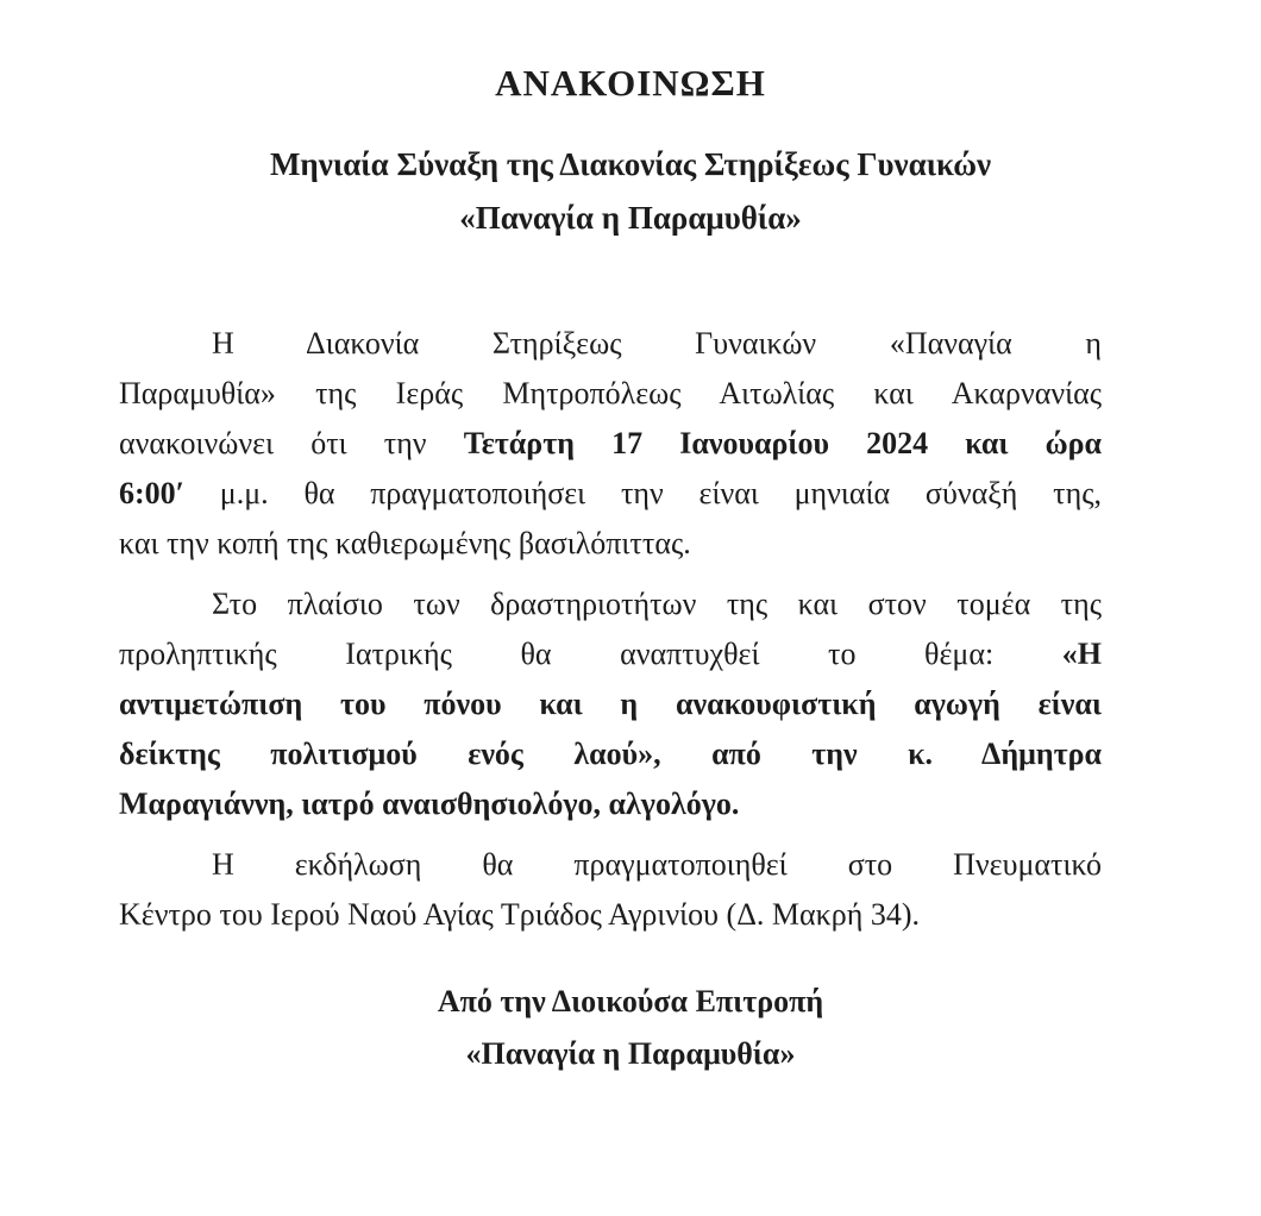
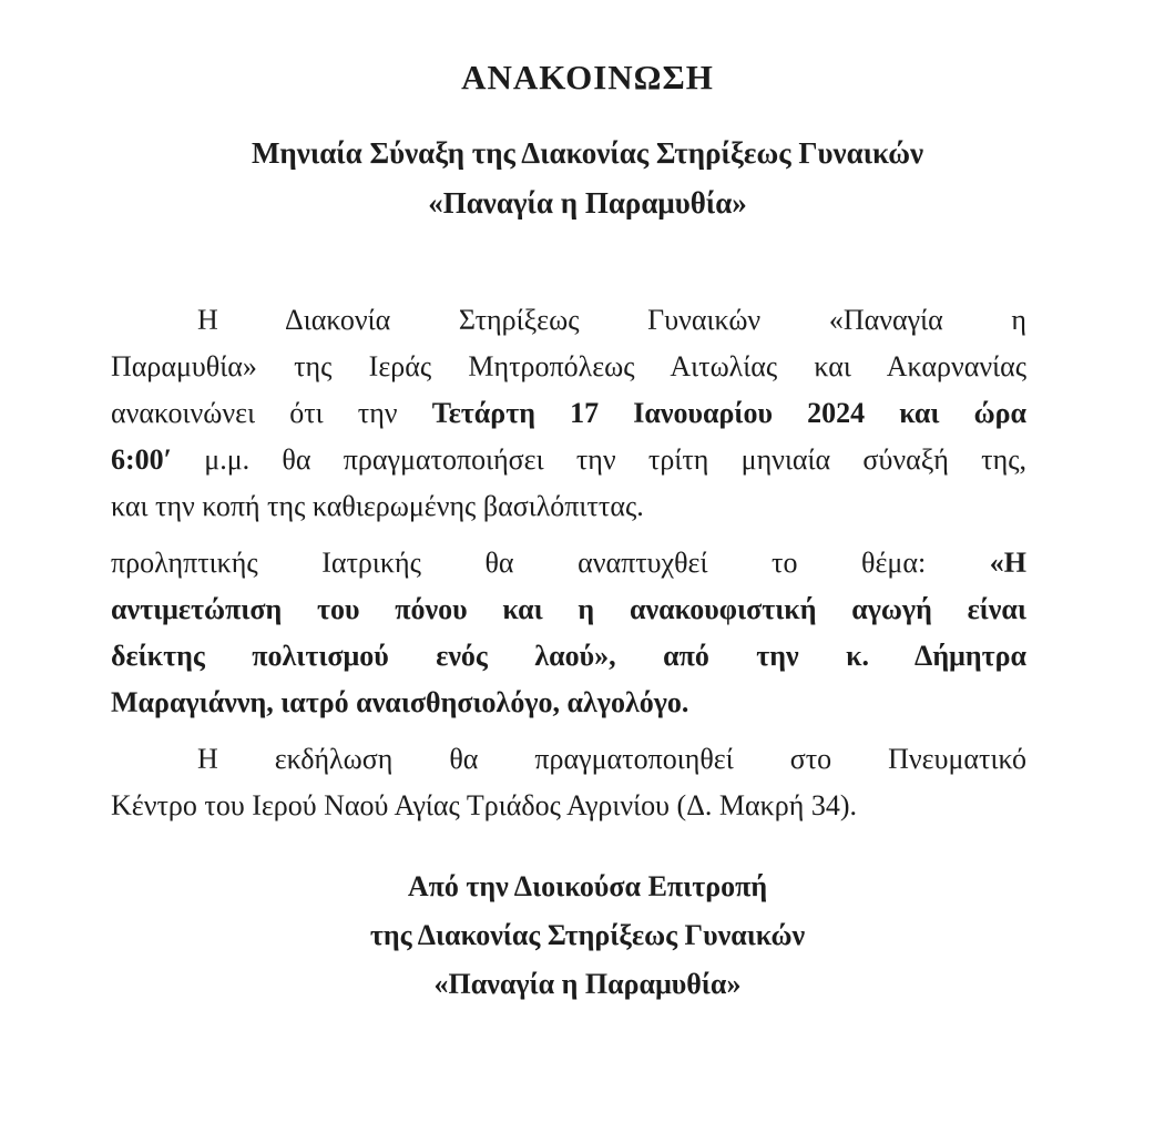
  ΑΝΑΚΟΙΝΩΣΗ
  Μηνιαία Σύναξη της Διακονίας Στηρίξεως Γυναικών
  «Παναγία η Παραμυθία»
  Η Διακονία Στηρίξεως Γυναικών «Παναγία η
  Παραμυθία» της Ιεράς Μητροπόλεως Αιτωλίας και Ακαρνανίας
  ανακοινώνει ότι την Τετάρτη 17 Ιανουαρίου 2024 και ώρα
- 6:00′ μ.μ. θα πραγματοποιήσει την είναι μηνιαία σύναξή της,
+ 6:00′ μ.μ. θα πραγματοποιήσει την τρίτη μηνιαία σύναξή της,
  και την κοπή της καθιερωμένης βασιλόπιττας.
- Στο πλαίσιο των δραστηριοτήτων της και στον τομέα της
  προληπτικής Ιατρικής θα αναπτυχθεί το θέμα: «Η
  αντιμετώπιση του πόνου και η ανακουφιστική αγωγή είναι
  δείκτης πολιτισμού ενός λαού», από την κ. Δήμητρα
  Μαραγιάννη, ιατρό αναισθησιολόγο, αλγολόγο.
  Η εκδήλωση θα πραγματοποιηθεί στο Πνευματικό
  Κέντρο του Ιερού Ναού Αγίας Τριάδος Αγρινίου (Δ. Μακρή 34).
  Από την Διοικούσα Επιτροπή
+ της Διακονίας Στηρίξεως Γυναικών
  «Παναγία η Παραμυθία»
